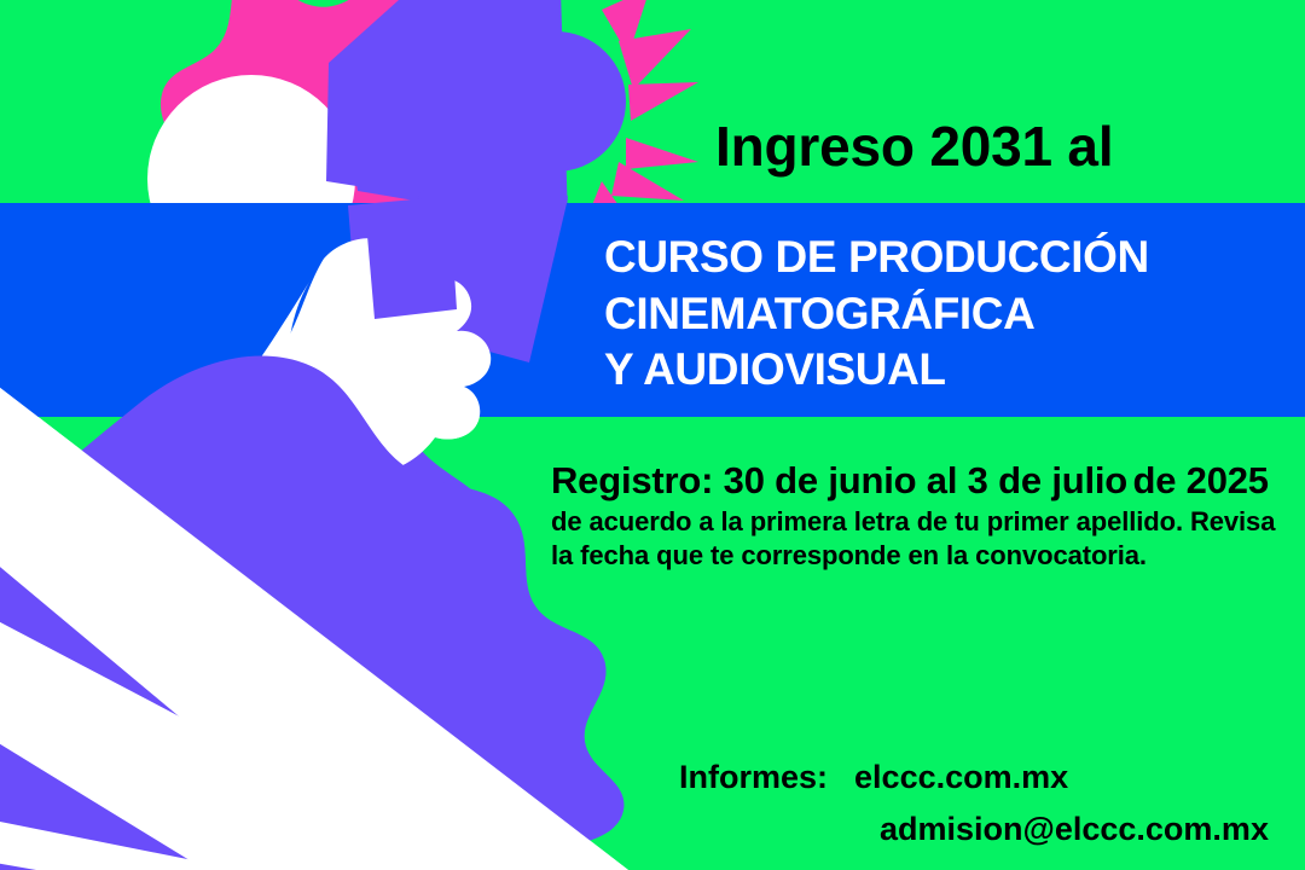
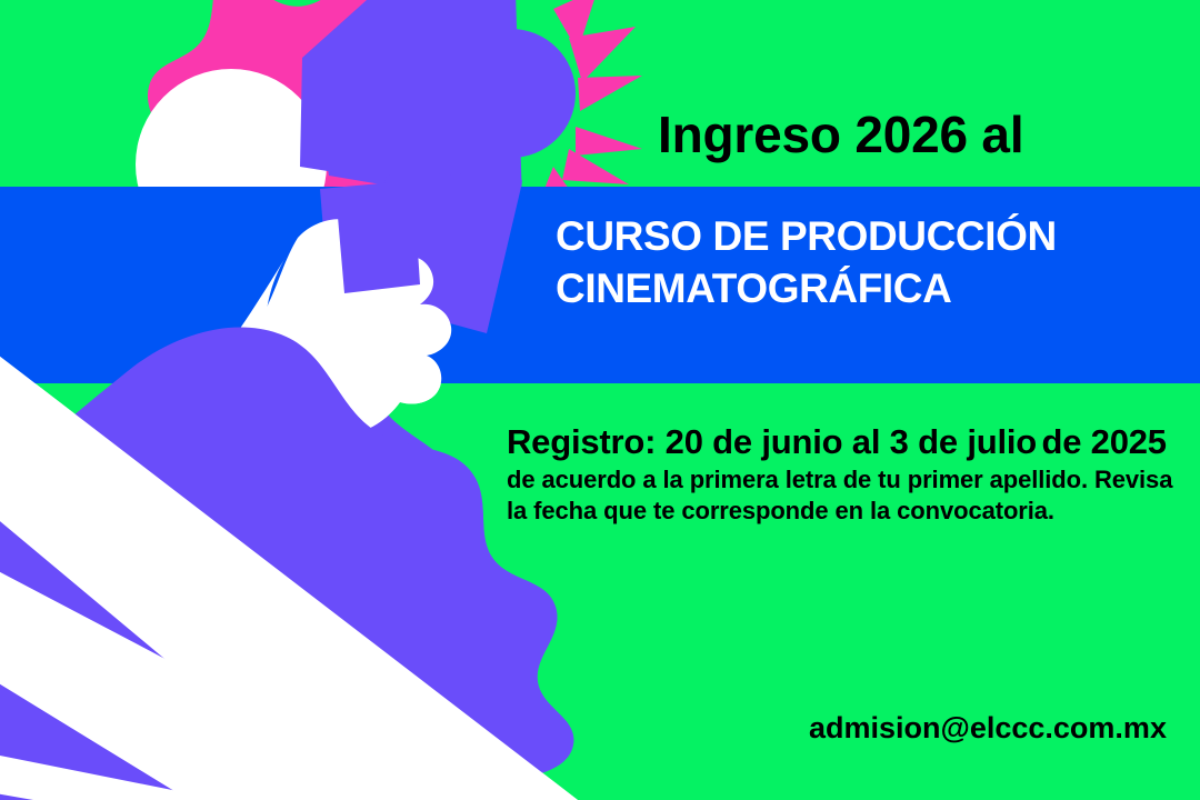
- Ingreso 2031 al
+ Ingreso 2026 al
  CURSO DE PRODUCCIÓN
  CINEMATOGRÁFICA
- Y AUDIOVISUAL
- Registro: 30 de junio al 3 de julio de 2025 de acuerdo a la primera letra de tu primer apellido. Revisa la fecha que te corresponde en la convocatoria.
+ Registro: 20 de junio al 3 de julio de 2025 de acuerdo a la primera letra de tu primer apellido. Revisa la fecha que te corresponde en la convocatoria.
- Informes: elccc.com.mx
  admision@elccc.com.mx
